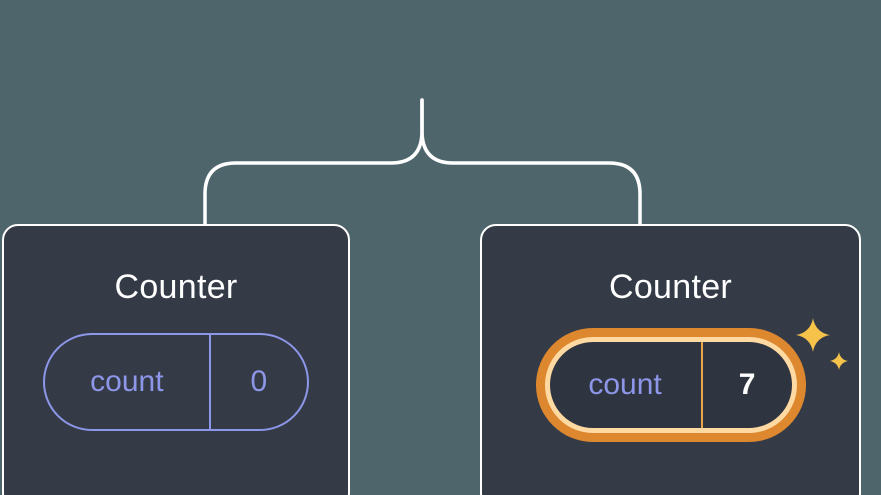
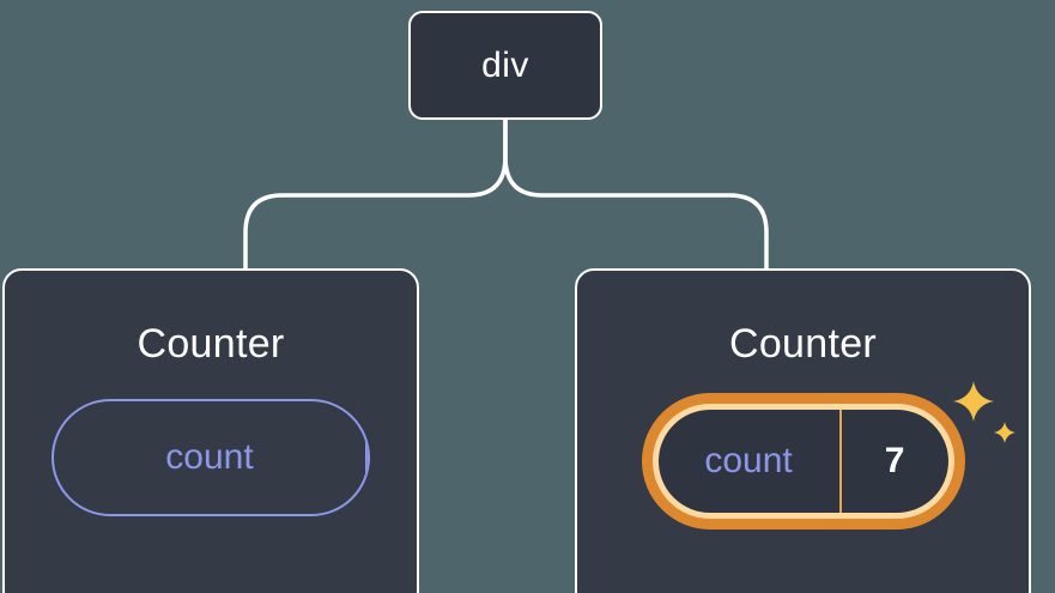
+ div
  Counter
  count
- 0
  Counter
  count
  7
